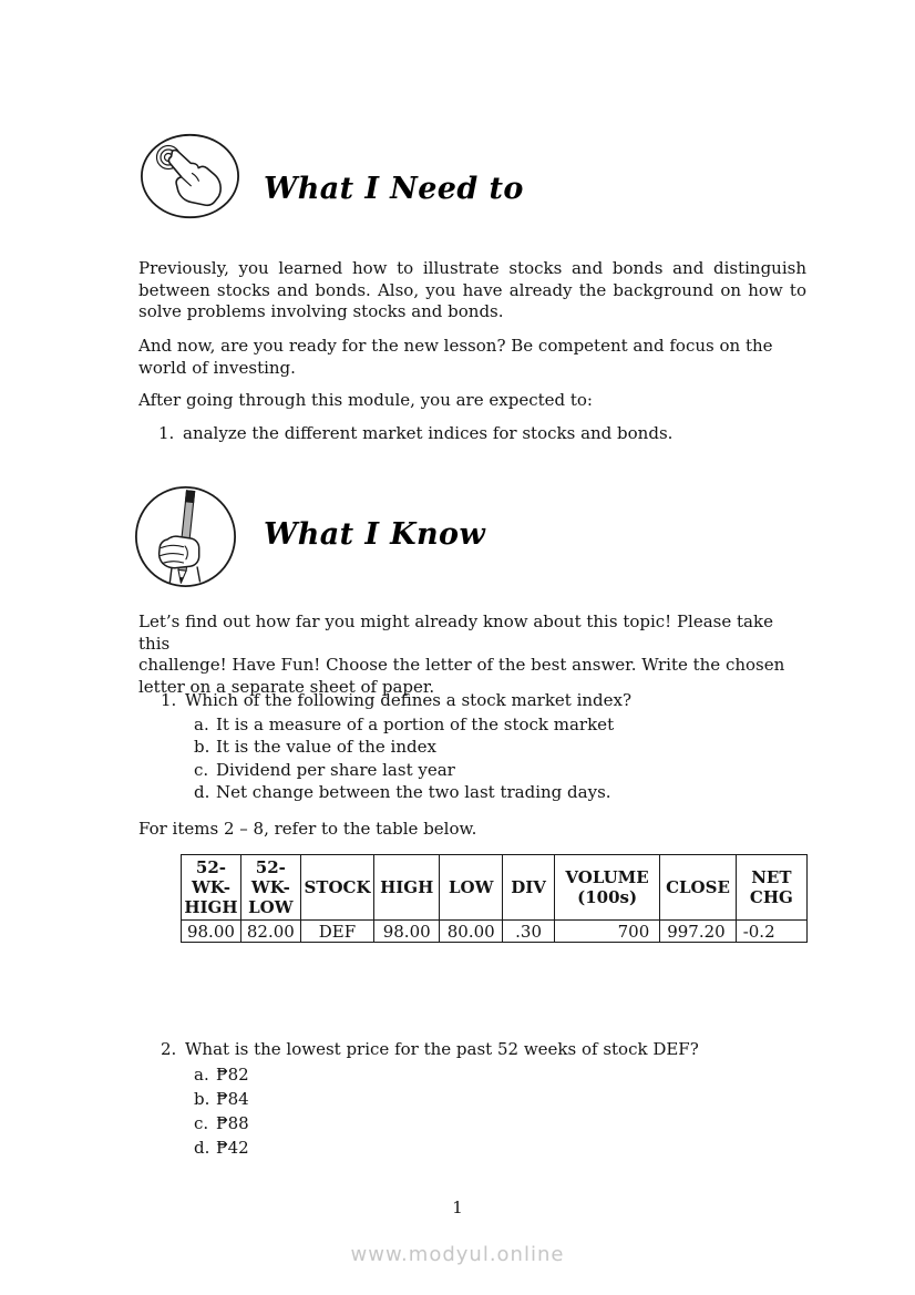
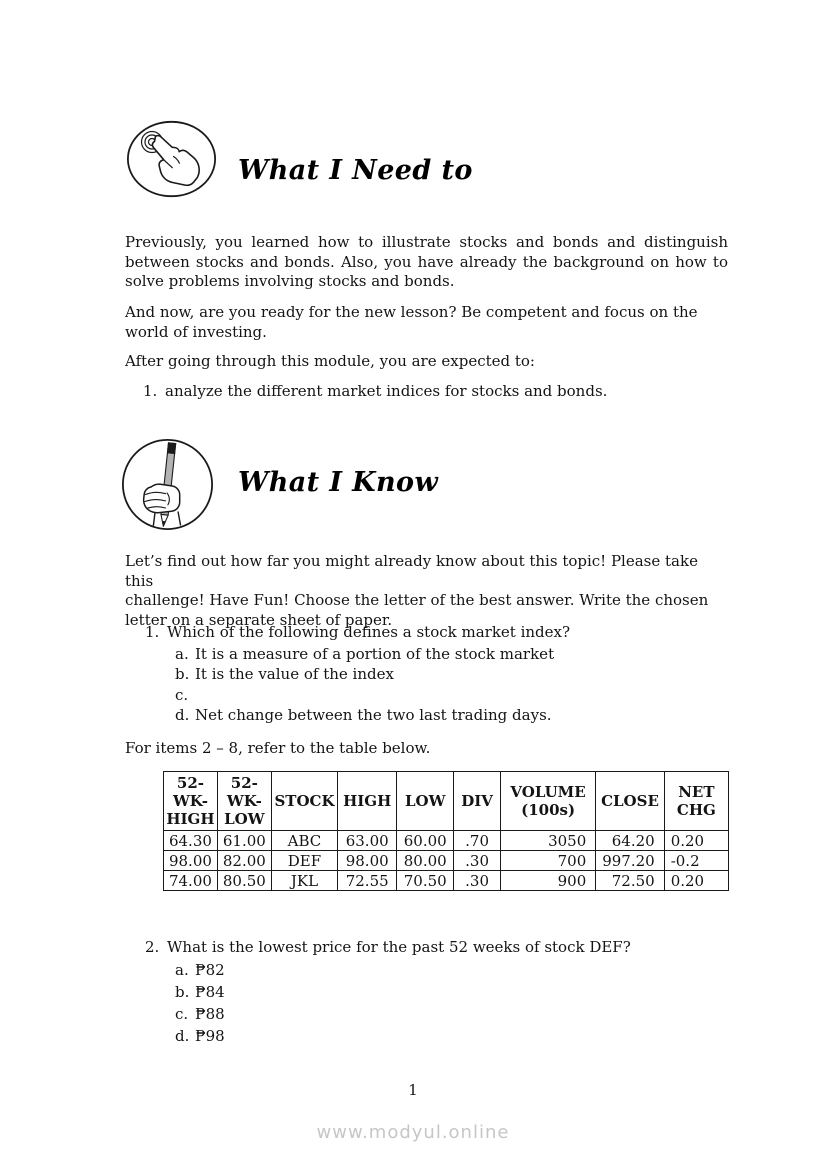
  What I Need to
  Previously, you learned how to illustrate stocks and bonds and distinguish between stocks and bonds. Also, you have already the background on how to solve problems involving stocks and bonds.
  And now, are you ready for the new lesson? Be competent and focus on the
  world of investing.
  After going through this module, you are expected to:
  1.
  analyze the different market indices for stocks and bonds.
  What I Know
  Let’s find out how far you might already know about this topic! Please take this
  challenge! Have Fun! Choose the letter of the best answer. Write the chosen
  letter on a separate sheet of paper.
  1.
  Which of the following defines a stock market index?
  a.
  It is a measure of a portion of the stock market
  b.
  It is the value of the index
  c.
- Dividend per share last year
  d.
  Net change between the two last trading days.
  For items 2 – 8, refer to the table below.
  52-WK-HIGH	52-WK-LOW	STOCK	HIGH	LOW	DIV	VOLUME (100s)	CLOSE	NET CHG
+ 64.30	61.00	ABC	63.00	60.00	.70	3050	64.20	0.20
  98.00	82.00	DEF	98.00	80.00	.30	700	997.20	-0.2
+ 74.00	80.50	JKL	72.55	70.50	.30	900	72.50	0.20
  2.
  What is the lowest price for the past 52 weeks of stock DEF?
  a.
  ₱82
  b.
  ₱84
  c.
  ₱88
  d.
- ₱42
+ ₱98
  1
  www.modyul.online
